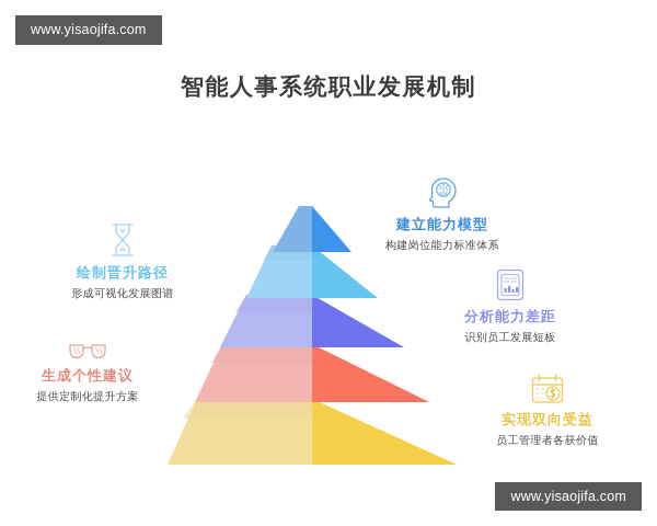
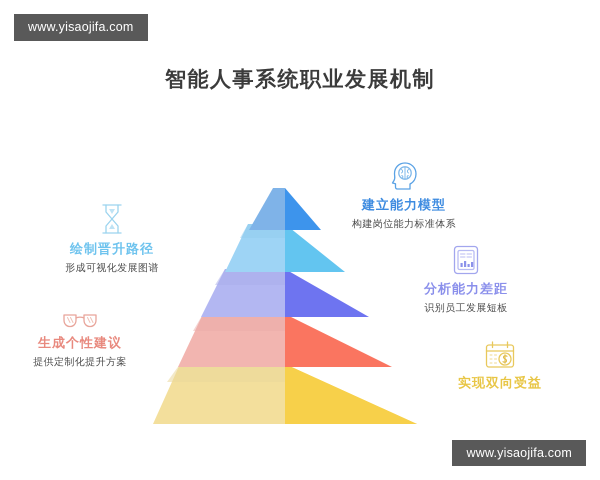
  www.yisaojifa.com
  智能人事系统职业发展机制
  绘制晋升路径
  形成可视化发展图谱
  建立能力模型
  构建岗位能力标准体系
  分析能力差距
  识别员工发展短板
  生成个性建议
  提供定制化提升方案
  实现双向受益
- 员工管理者各获价值
  www.yisaojifa.com
